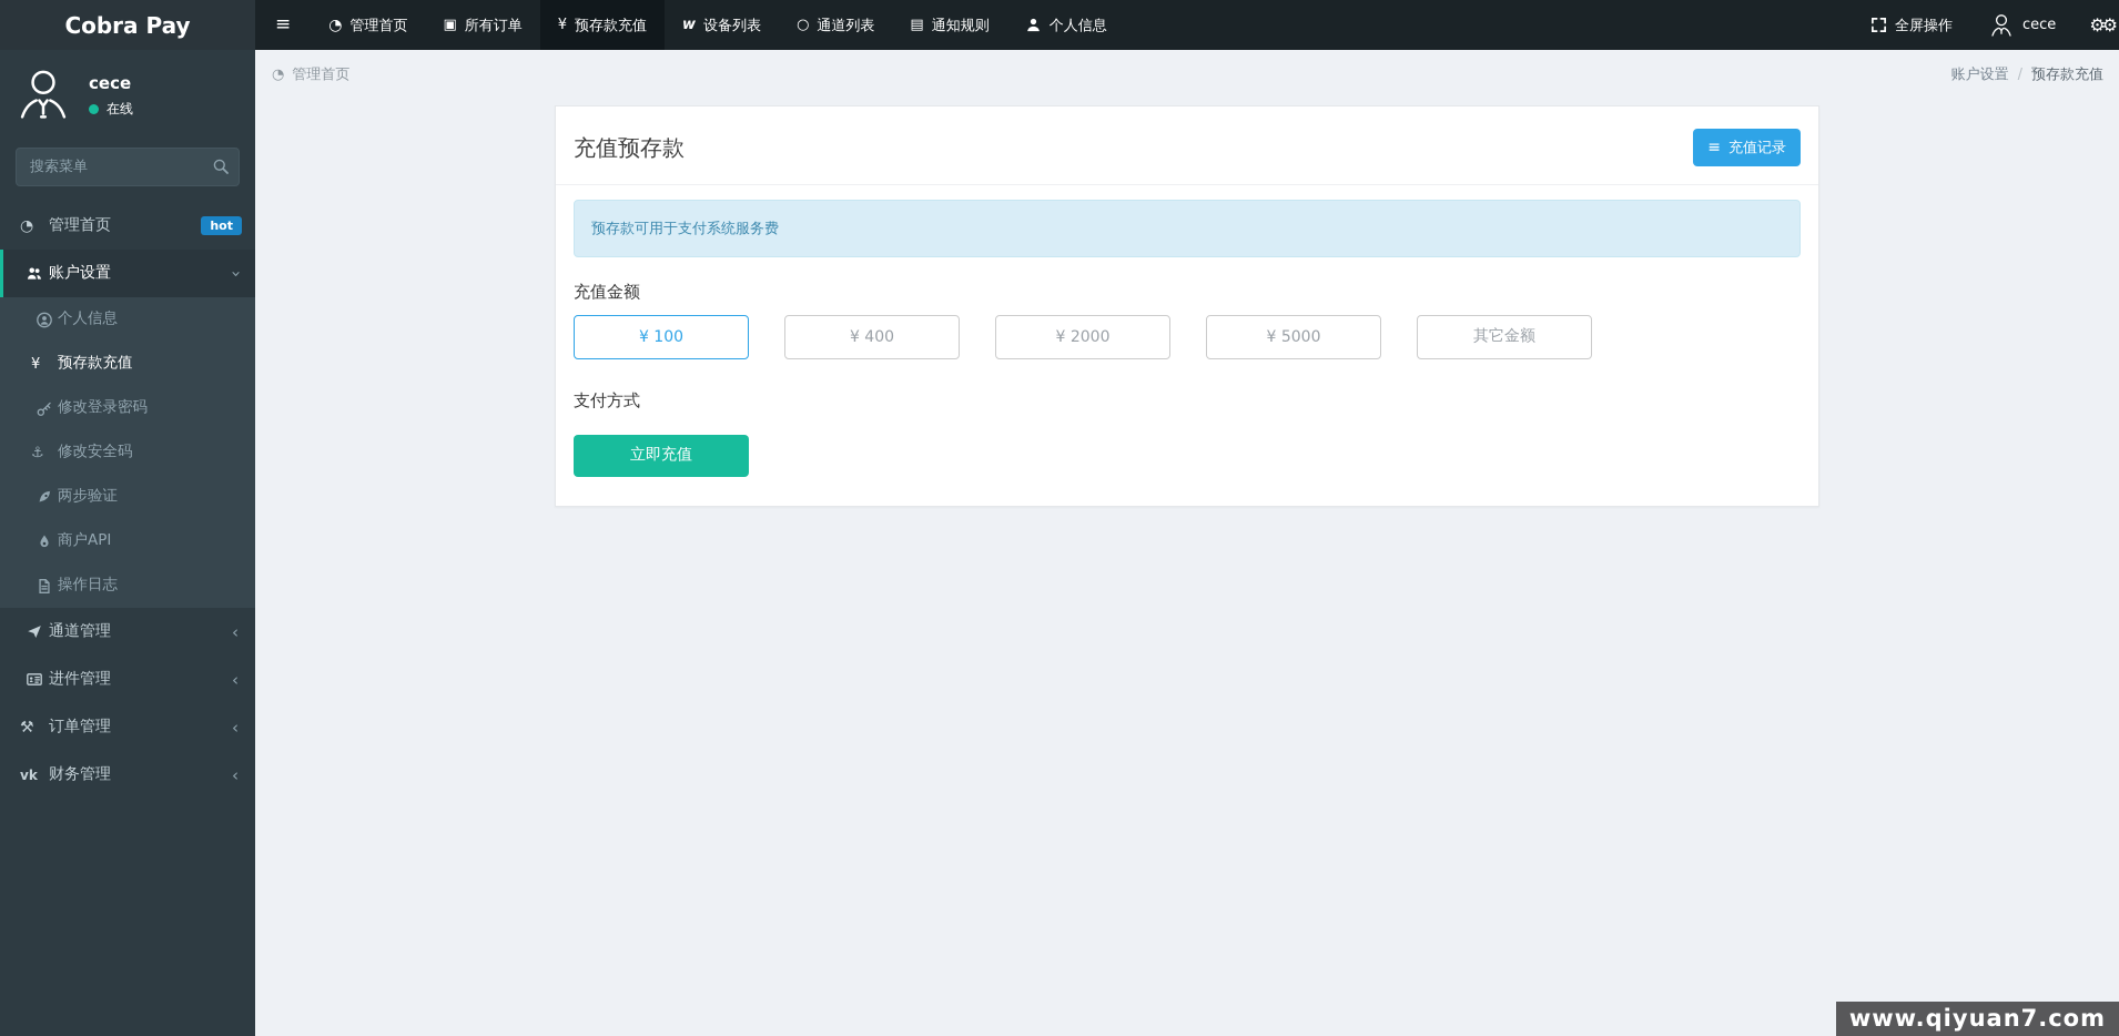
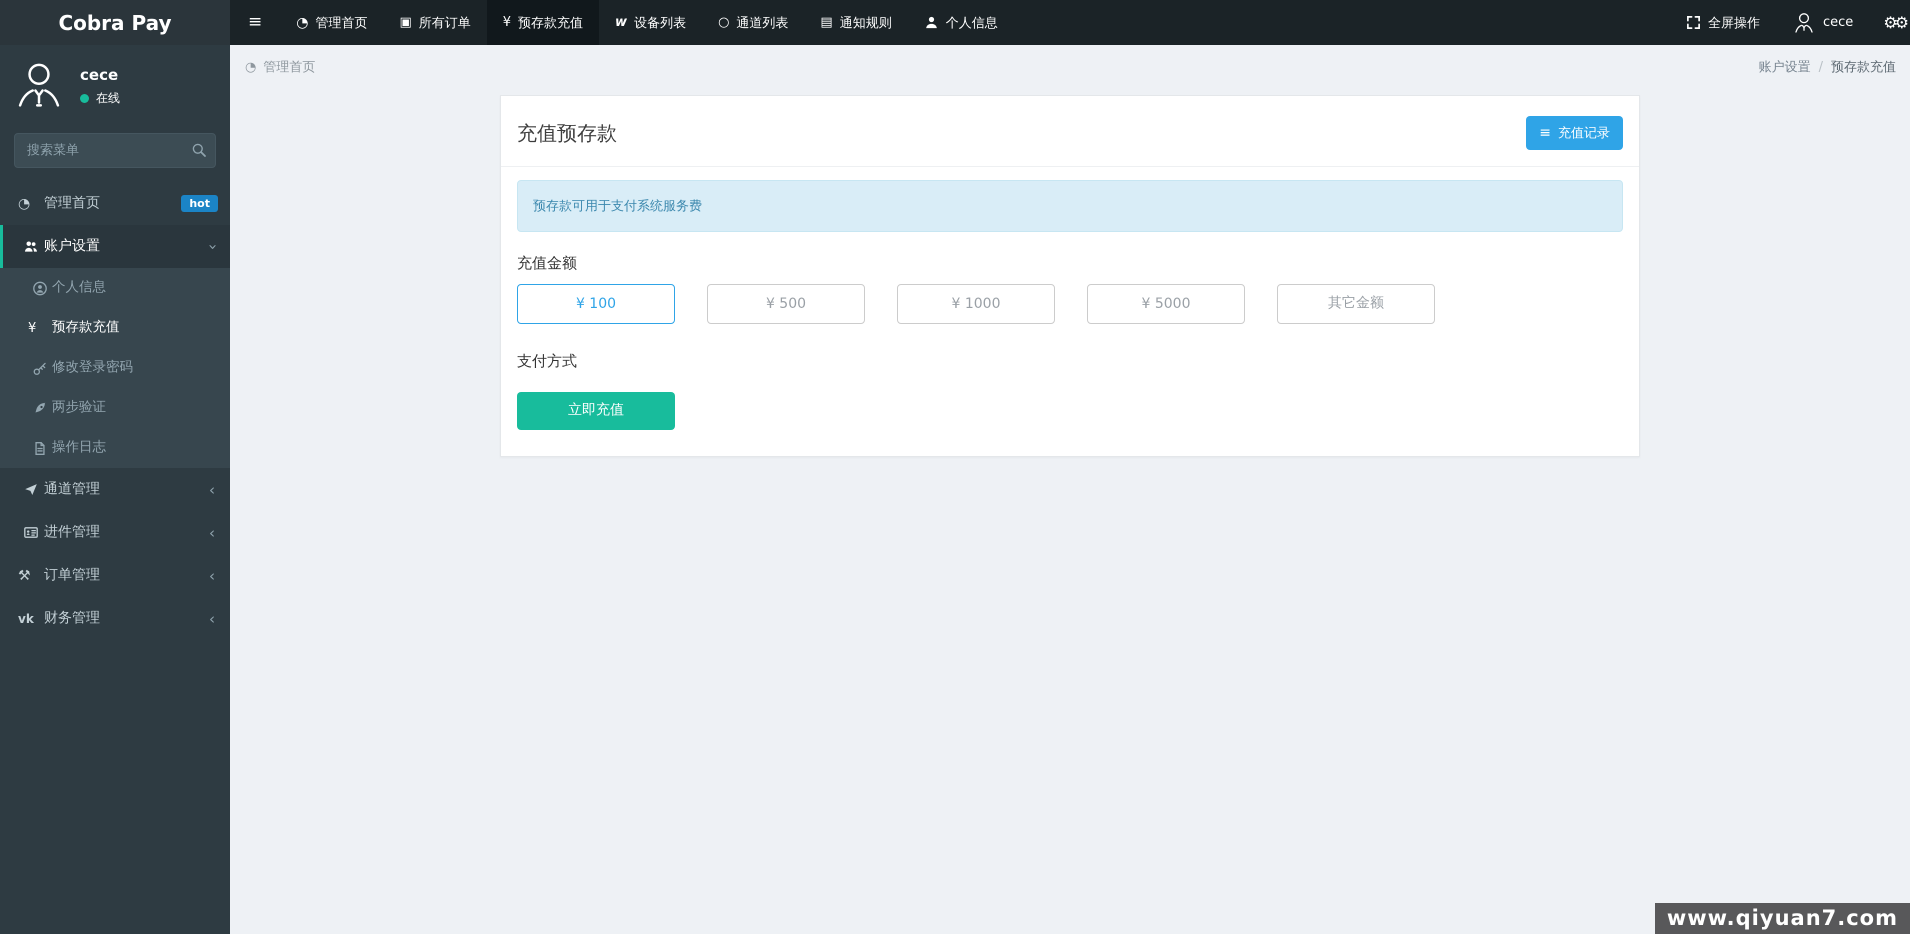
  Cobra Pay
  ≡
  ◔
  管理首页
  ▣
  所有订单
  ¥
  预存款充值
  w
  设备列表
  ○
  通道列表
  ▤
  通知规则
  个人信息
  全屏操作
  cece
  ⚙⚙
  cece
  在线
  搜索菜单
  ◔
  管理首页
  hot
  账户设置
  个人信息
  ¥
  预存款充值
  修改登录密码
- ⚓
- 修改安全码
  两步验证
- 商户API
  操作日志
  通道管理
  ‹
  进件管理
  ‹
  ⚒
  订单管理
  ‹
  vk
  财务管理
  ‹
  ◔
  管理首页
  账户设置
  /
  预存款充值
  充值预存款
  ≡
  充值记录
  预存款可用于支付系统服务费
  充值金额
  ¥ 100
- ¥ 400
+ ¥ 500
- ¥ 2000
+ ¥ 1000
  ¥ 5000
  其它金额
  支付方式
  立即充值
  www.qiyuan7.com
